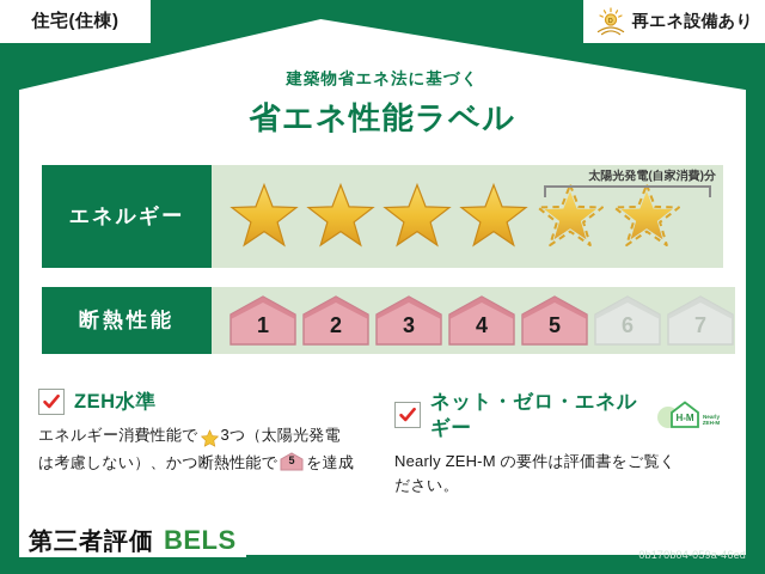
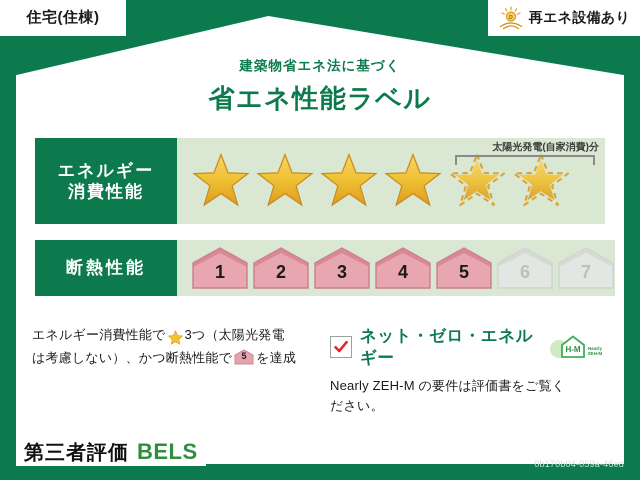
  住宅(住棟)
  再エネ設備あり
  建築物省エネ法に基づく
  省エネ性能ラベル
  エネルギー
+ 消費性能
  太陽光発電(自家消費)分
  断熱性能
  1
  2
  3
  4
  5
  6
  7
- ZEH水準
  エネルギー消費性能で 3つ（太陽光発電
  は考慮しない）、かつ断熱性能で
  5
  を達成
  ネット・ゼロ・エネルギー
  H-M
  Nearly ZEH-M の要件は評価書をご覧く
  ださい。
  第三者評価
  BELS
  評価日 2024年11月14日
  0b170b04-059a-46ed
